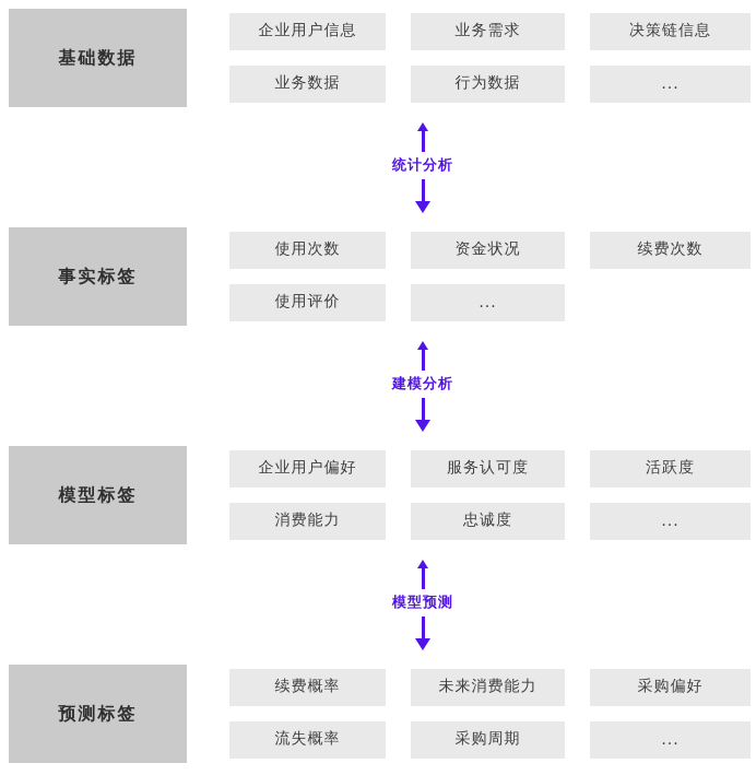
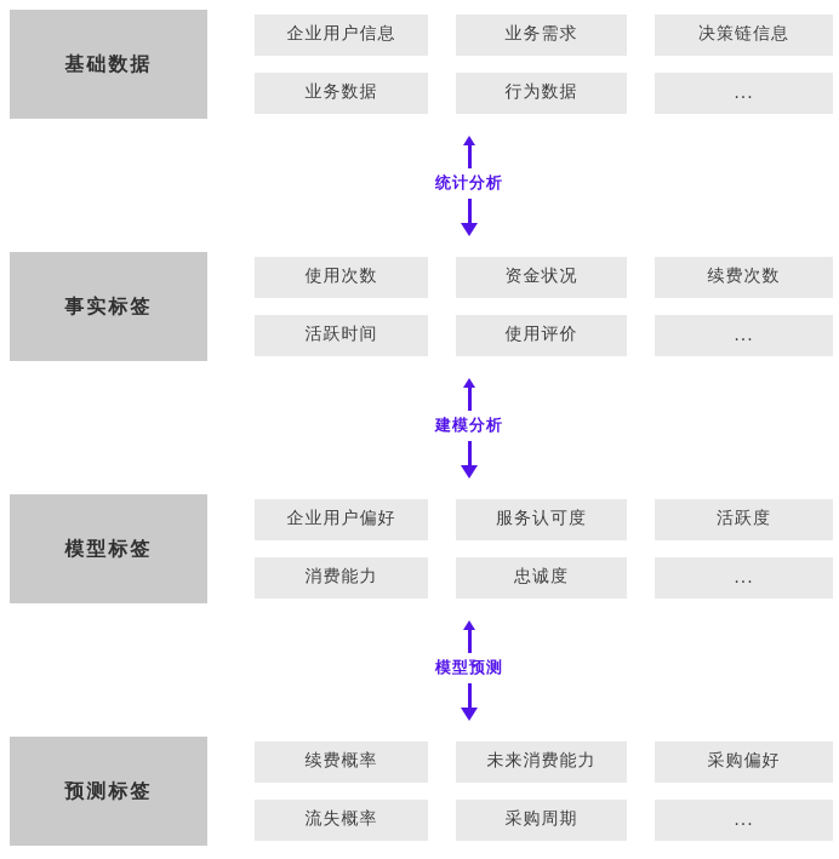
  基础数据
  企业用户信息
  业务需求
  决策链信息
  业务数据
  行为数据
  ...
  统计分析
  事实标签
  使用次数
  资金状况
  续费次数
+ 活跃时间
  使用评价
  ...
  建模分析
  模型标签
  企业用户偏好
  服务认可度
  活跃度
  消费能力
  忠诚度
  ...
  模型预测
  预测标签
  续费概率
  未来消费能力
  采购偏好
  流失概率
  采购周期
  ...
